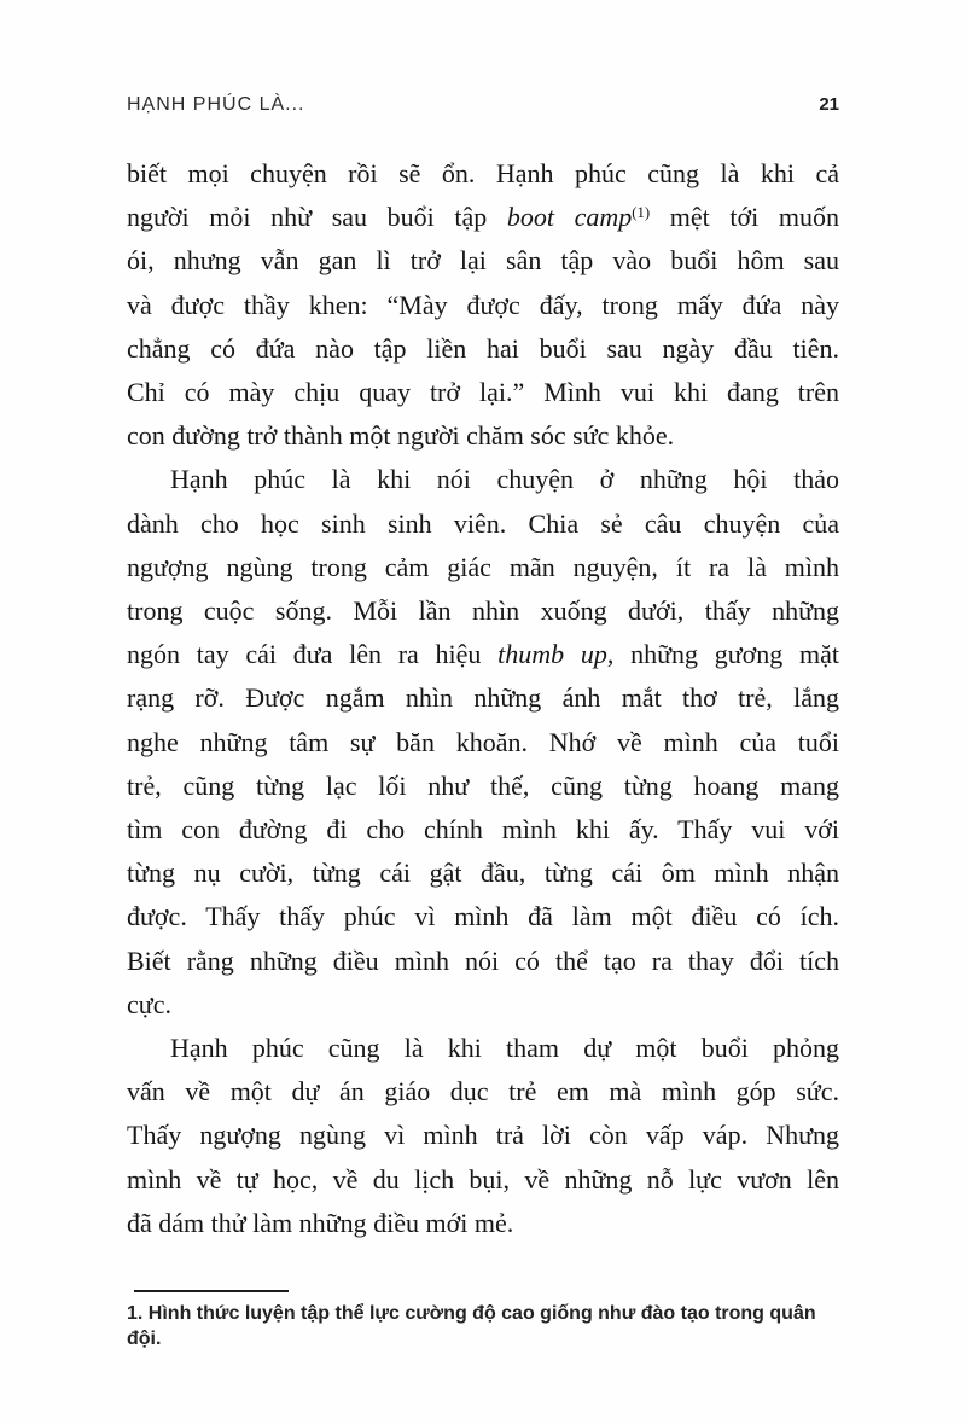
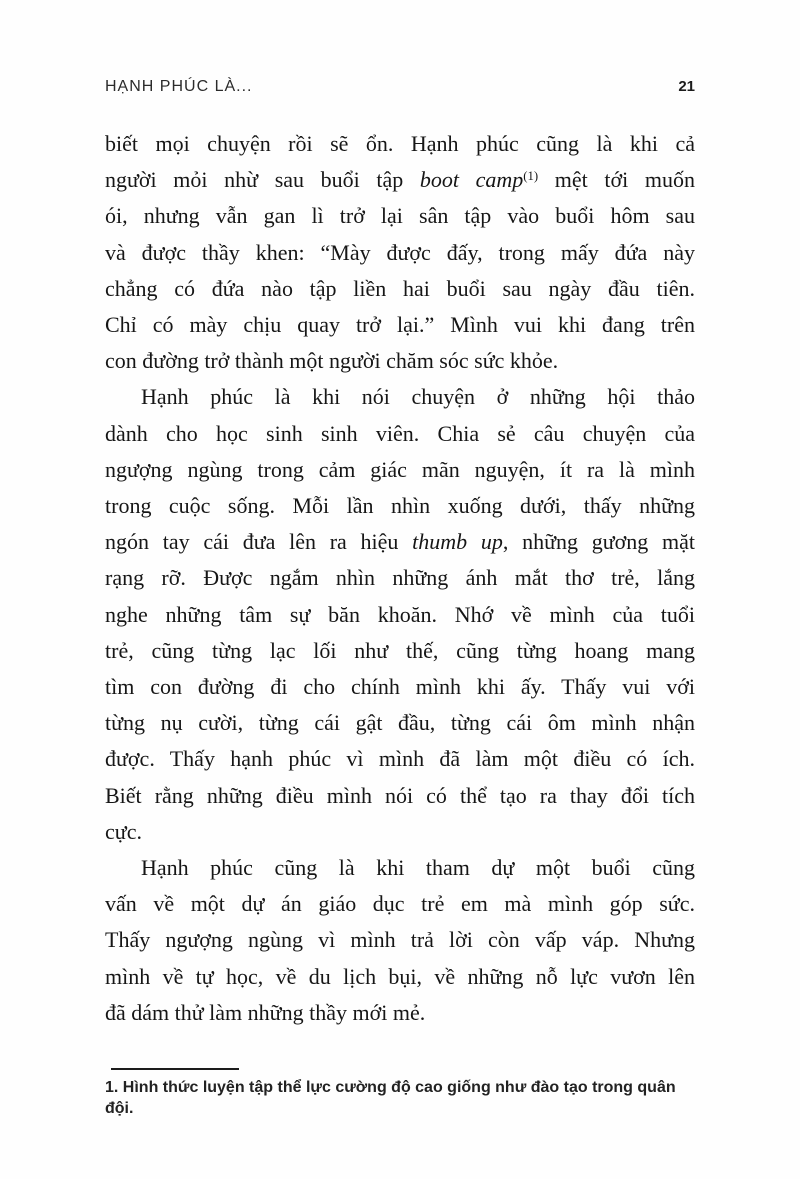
  HẠNH PHÚC LÀ...
  21
  biết mọi chuyện rồi sẽ ổn. Hạnh phúc cũng là khi cả
  người mỏi nhừ sau buổi tập boot camp(1) mệt tới muốn
  ói, nhưng vẫn gan lì trở lại sân tập vào buổi hôm sau
  và được thầy khen: “Mày được đấy, trong mấy đứa này
  chẳng có đứa nào tập liền hai buổi sau ngày đầu tiên.
  Chỉ có mày chịu quay trở lại.” Mình vui khi đang trên
  con đường trở thành một người chăm sóc sức khỏe.
  Hạnh phúc là khi nói chuyện ở những hội thảo
  dành cho học sinh sinh viên. Chia sẻ câu chuyện của
  ngượng ngùng trong cảm giác mãn nguyện, ít ra là mình
  trong cuộc sống. Mỗi lần nhìn xuống dưới, thấy những
  ngón tay cái đưa lên ra hiệu thumb up, những gương mặt
  rạng rỡ. Được ngắm nhìn những ánh mắt thơ trẻ, lắng
  nghe những tâm sự băn khoăn. Nhớ về mình của tuổi
  trẻ, cũng từng lạc lối như thế, cũng từng hoang mang
  tìm con đường đi cho chính mình khi ấy. Thấy vui với
  từng nụ cười, từng cái gật đầu, từng cái ôm mình nhận
- được. Thấy thấy phúc vì mình đã làm một điều có ích.
+ được. Thấy hạnh phúc vì mình đã làm một điều có ích.
  Biết rằng những điều mình nói có thể tạo ra thay đổi tích
  cực.
- Hạnh phúc cũng là khi tham dự một buổi phỏng
+ Hạnh phúc cũng là khi tham dự một buổi cũng
  vấn về một dự án giáo dục trẻ em mà mình góp sức.
  Thấy ngượng ngùng vì mình trả lời còn vấp váp. Nhưng
  mình về tự học, về du lịch bụi, về những nỗ lực vươn lên
- đã dám thử làm những điều mới mẻ.
+ đã dám thử làm những thầy mới mẻ.
  1. Hình thức luyện tập thể lực cường độ cao giống như đào tạo trong quân đội.
